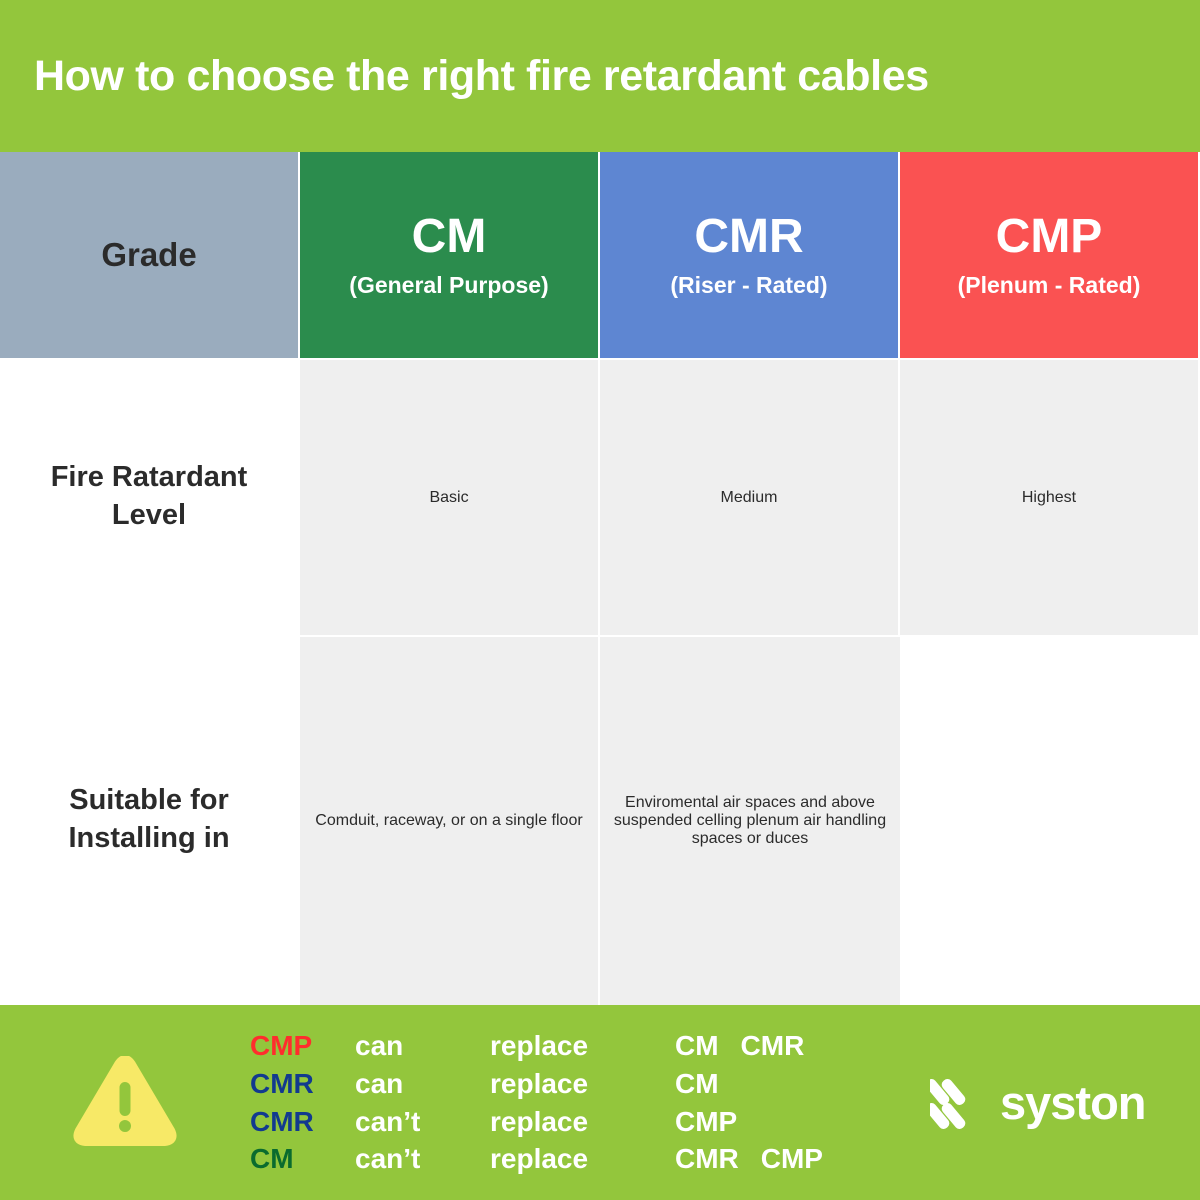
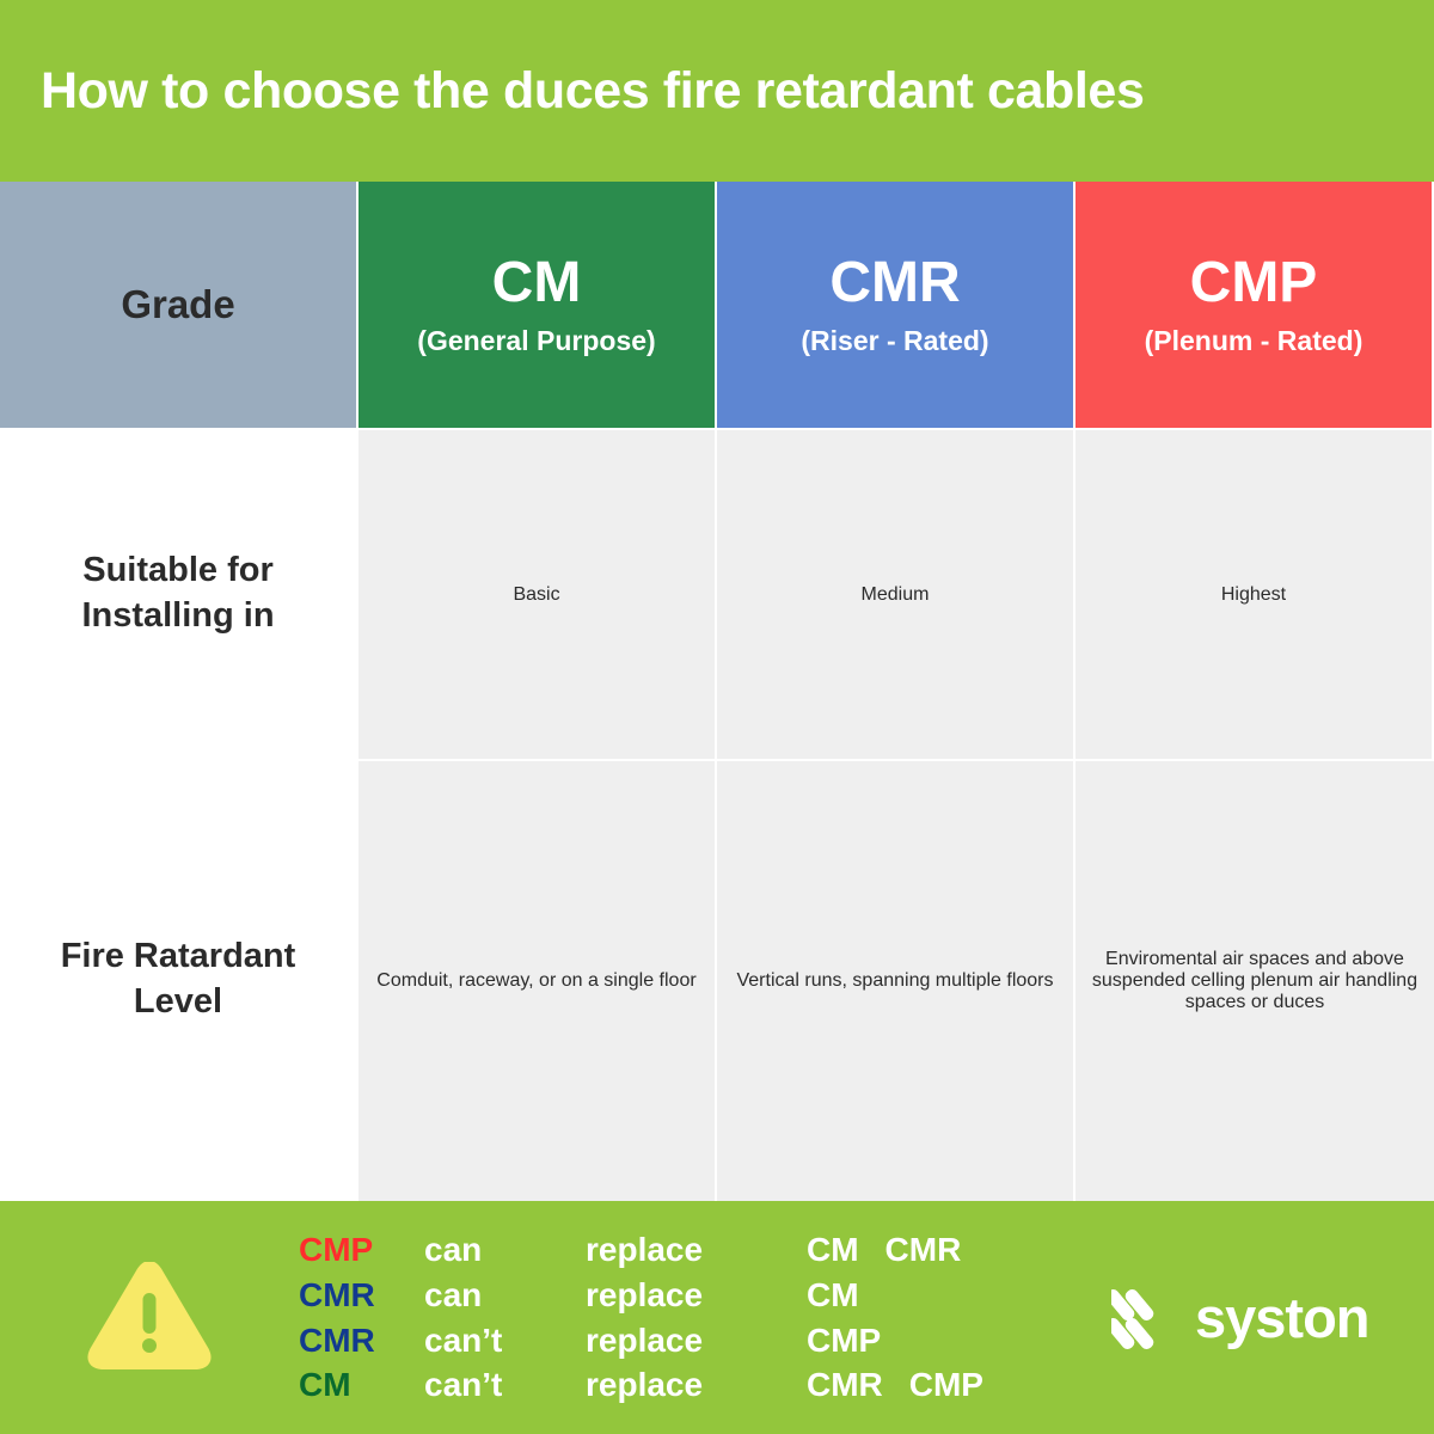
- How to choose the right fire retardant cables
+ How to choose the duces fire retardant cables
  Grade
  CM
  (General Purpose)
  CMR
  (Riser - Rated)
  CMP
  (Plenum - Rated)
- Fire Ratardant Level
+ Suitable for Installing in
  Basic
  Medium
  Highest
- Suitable for Installing in
+ Fire Ratardant Level
  Comduit, raceway, or on a single floor
+ Vertical runs, spanning multiple floors
  Enviromental air spaces and above suspended celling plenum air handling spaces or duces
  CMP
  can
  replace
  CM CMR
  CMR
  can
  replace
  CM
  CMR
  can’t
  replace
  CMP
  CM
  can’t
  replace
  CMR CMP
  syston
